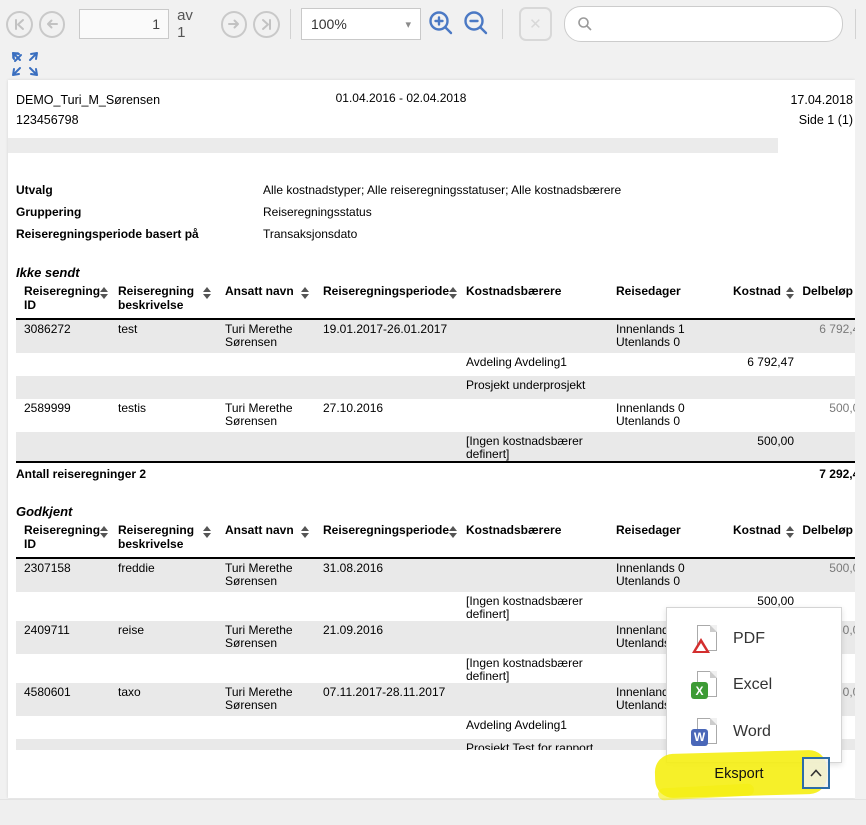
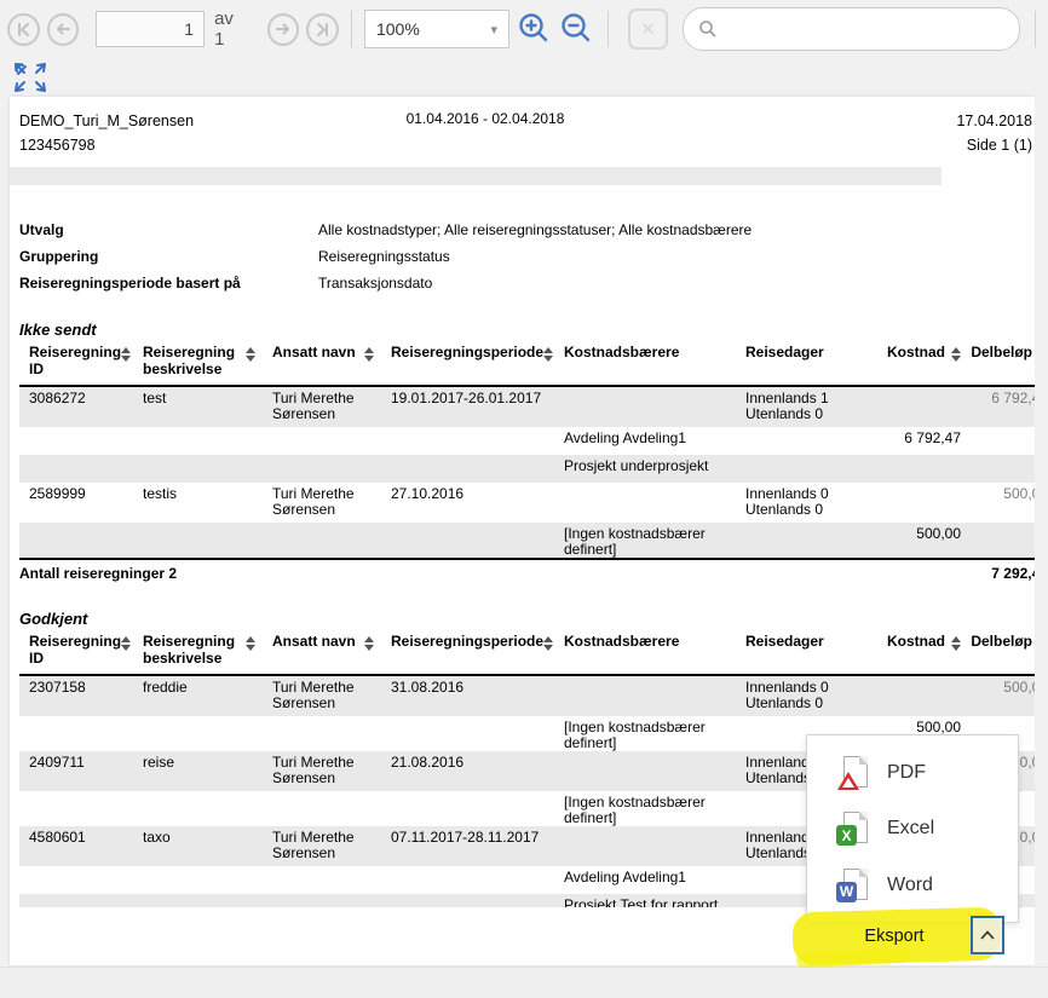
  1
  av 1
  100%
  ▾
  ✕
  DEMO_Turi_M_Sørensen
  123456798
  01.04.2016 - 02.04.2018
  17.04.2018
  Side 1 (1)
  Utvalg
  Alle kostnadstyper; Alle reiseregningsstatuser; Alle kostnadsbærere
  Gruppering
  Reiseregningsstatus
  Reiseregningsperiode basert på
  Transaksjonsdato
  Ikke sendt
  Reiseregning ID
  Reiseregning beskrivelse
  Ansatt navn
  Reiseregningsperiode
  Kostnadsbærere
  Reisedager
  Kostnad
  Delbeløp
  3086272
  test
  Turi Merethe Sørensen
  19.01.2017-26.01.2017
  Innenlands 1
  Utenlands 0
  6 792,
  Avdeling Avdeling1
  6 792,47
  Prosjekt underprosjekt
  2589999
  testis
  Turi Merethe Sørensen
  27.10.2016
  Innenlands 0
  Utenlands 0
  [Ingen kostnadsbærer definert]
  500,00
  Antall reiseregninger 2
  7 292,
  Godkjent
  Reiseregning ID
  Reiseregning beskrivelse
  Ansatt navn
  Reiseregningsperiode
  Kostnadsbærere
  Reisedager
  Kostnad
  Delbeløp
  2307158
  freddie
  Turi Merethe Sørensen
  31.08.2016
  Innenlands 0
  Utenlands 0
  [Ingen kostnadsbærer definert]
  500,00
  2409711
  reise
  Turi Merethe Sørensen
- 21.09.2016
+ 21.08.2016
  Innenlan
  Utenland
  [Ingen kostnadsbærer definert]
  4580601
  taxo
  Turi Merethe Sørensen
  07.11.2017-28.11.2017
  Innenlan
  Utenland
  Avdeling Avdeling1
  Prosjekt Test for rapport
  PDF
  X
  Excel
  W
  Word
  Eksport
